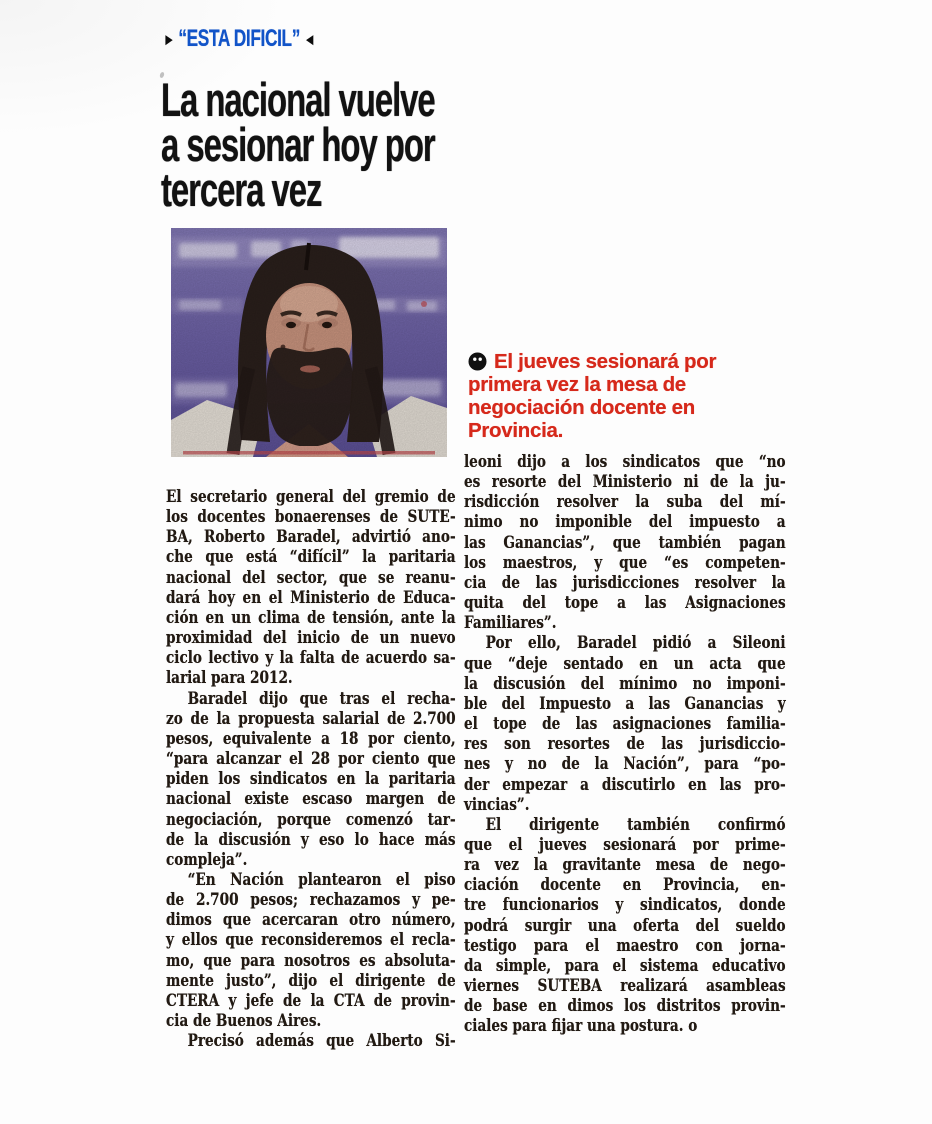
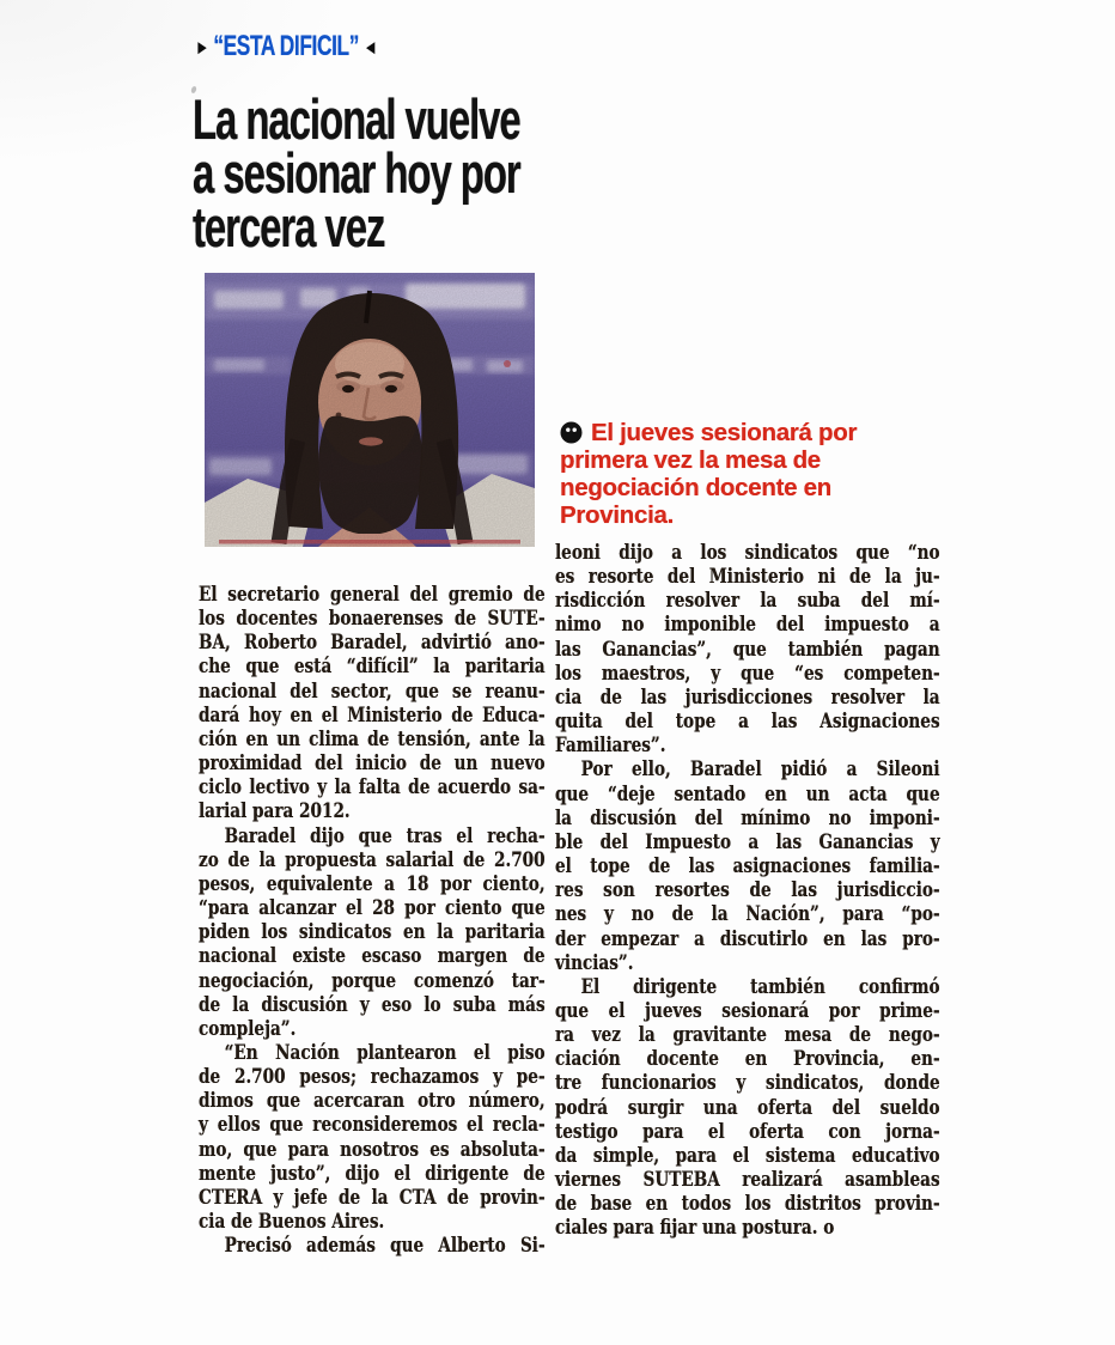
  ►
  “ESTA DIFICIL”
  ◄
  La nacional vuelve
  a sesionar hoy por
  tercera vez
  El jueves sesionará por
  primera vez la mesa de
  negociación docente en
  Provincia.
  El secretario general del gremio de
  los docentes bonaerenses de SUTE-
  BA, Roberto Baradel, advirtió ano-
  che que está “difícil” la paritaria
  nacional del sector, que se reanu-
  dará hoy en el Ministerio de Educa-
  ción en un clima de tensión, ante la
  proximidad del inicio de un nuevo
  ciclo lectivo y la falta de acuerdo sa-
  larial para 2012.
  Baradel dijo que tras el recha-
  zo de la propuesta salarial de 2.700
  pesos, equivalente a 18 por ciento,
  “para alcanzar el 28 por ciento que
  piden los sindicatos en la paritaria
  nacional existe escaso margen de
  negociación, porque comenzó tar-
- de la discusión y eso lo hace más
+ de la discusión y eso lo suba más
  compleja”.
  “En Nación plantearon el piso
  de 2.700 pesos; rechazamos y pe-
  dimos que acercaran otro número,
  y ellos que reconsideremos el recla-
  mo, que para nosotros es absoluta-
  mente justo”, dijo el dirigente de
  CTERA y jefe de la CTA de provin-
  cia de Buenos Aires.
  Precisó además que Alberto Si-
  leoni dijo a los sindicatos que “no
  es resorte del Ministerio ni de la ju-
  risdicción resolver la suba del mí-
  nimo no imponible del impuesto a
  las Ganancias”, que también pagan
  los maestros, y que “es competen-
  cia de las jurisdicciones resolver la
  quita del tope a las Asignaciones
  Familiares”.
  Por ello, Baradel pidió a Sileoni
  que “deje sentado en un acta que
  la discusión del mínimo no imponi-
  ble del Impuesto a las Ganancias y
  el tope de las asignaciones familia-
  res son resortes de las jurisdiccio-
  nes y no de la Nación”, para “po-
  der empezar a discutirlo en las pro-
  vincias”.
  El dirigente también confirmó
  que el jueves sesionará por prime-
  ra vez la gravitante mesa de nego-
  ciación docente en Provincia, en-
  tre funcionarios y sindicatos, donde
  podrá surgir una oferta del sueldo
- testigo para el maestro con jorna-
+ testigo para el oferta con jorna-
  da simple, para el sistema educativo
  viernes SUTEBA realizará asambleas
- de base en dimos los distritos provin-
+ de base en todos los distritos provin-
  ciales para fijar una postura. o
